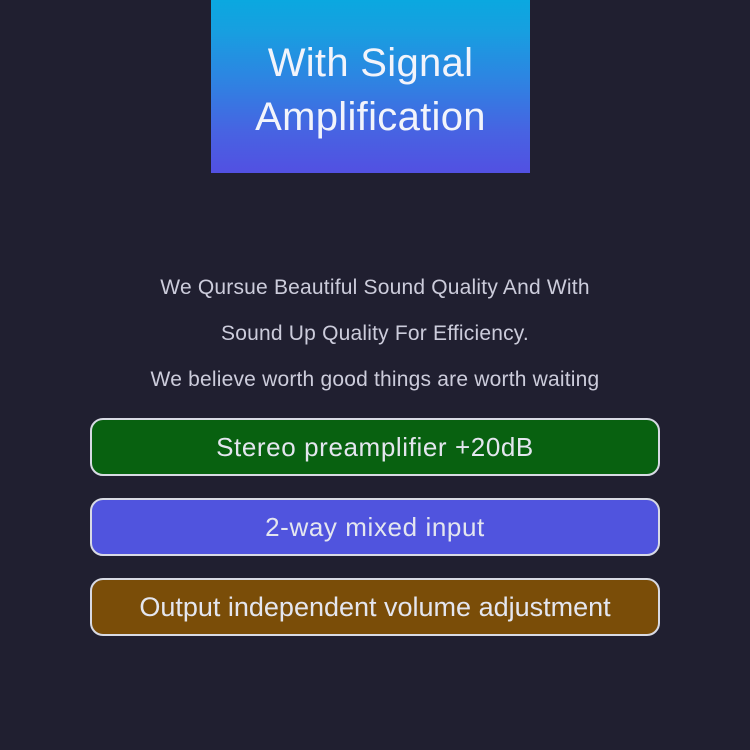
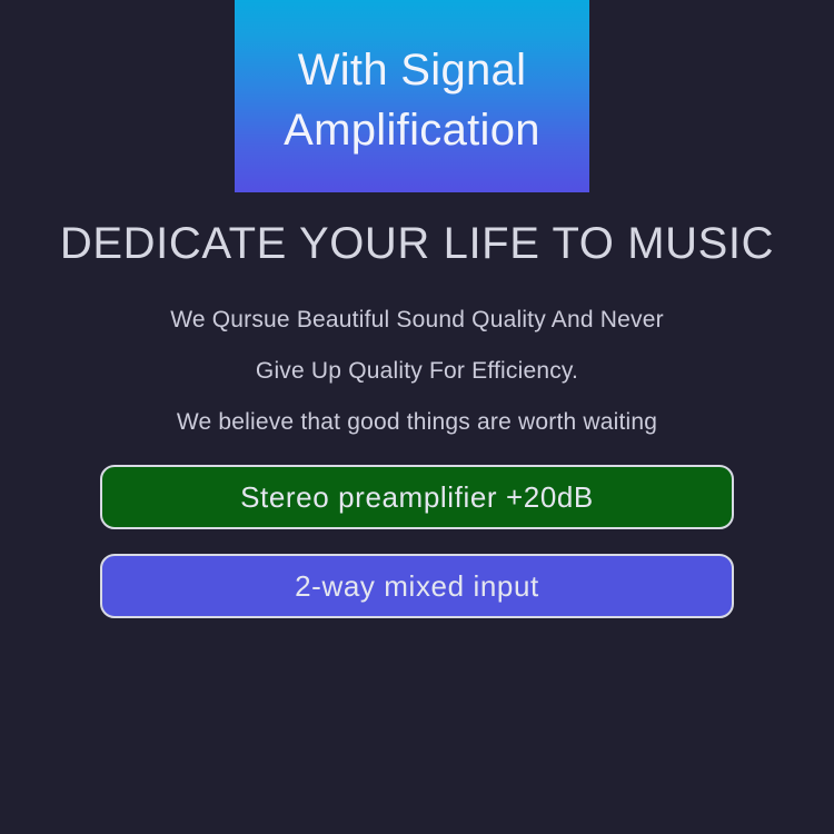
  With Signal
  Amplification
+ DEDICATE YOUR LIFE TO MUSIC
- We Qursue Beautiful Sound Quality And With
+ We Qursue Beautiful Sound Quality And Never
- Sound Up Quality For Efficiency.
+ Give Up Quality For Efficiency.
- We believe worth good things are worth waiting
+ We believe that good things are worth waiting
  Stereo preamplifier +20dB
  2-way mixed input
- Output independent volume adjustment
